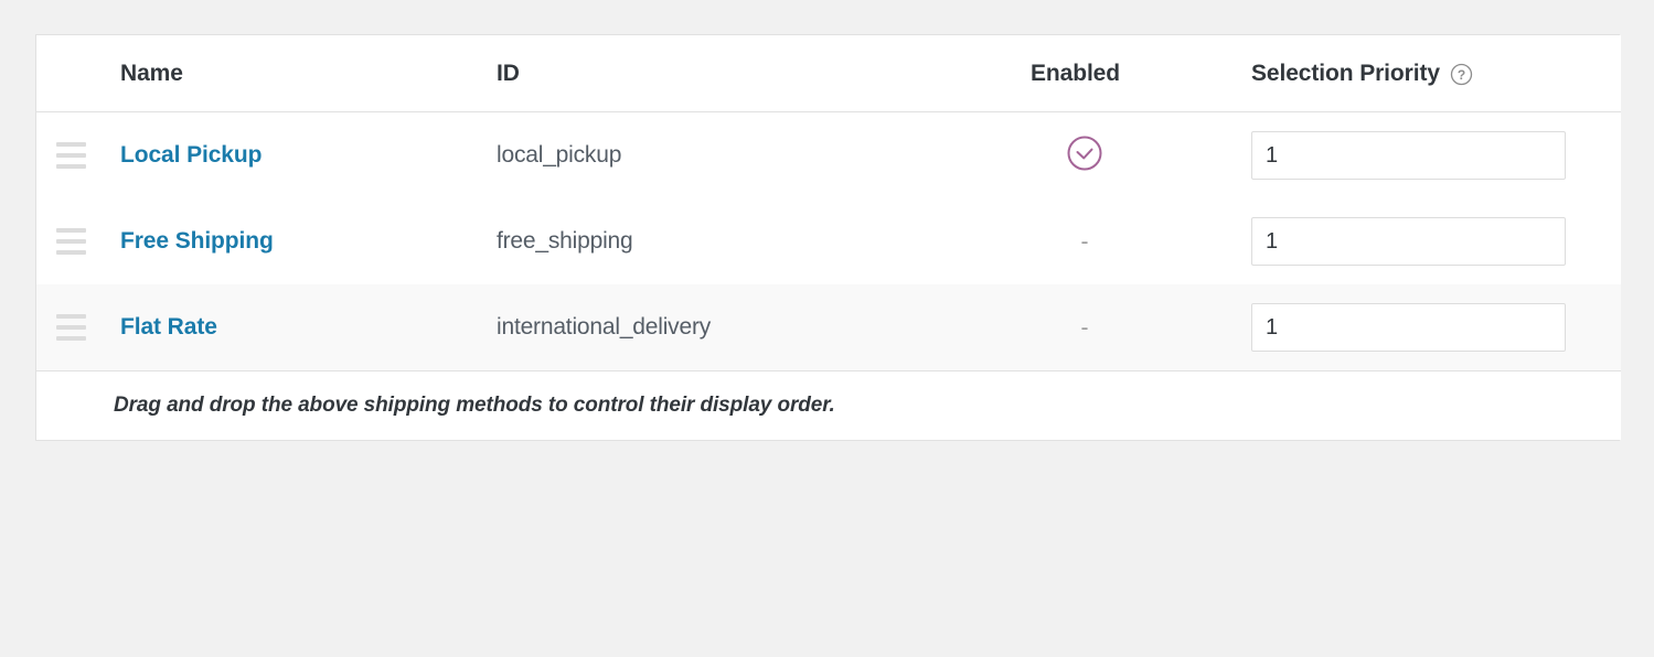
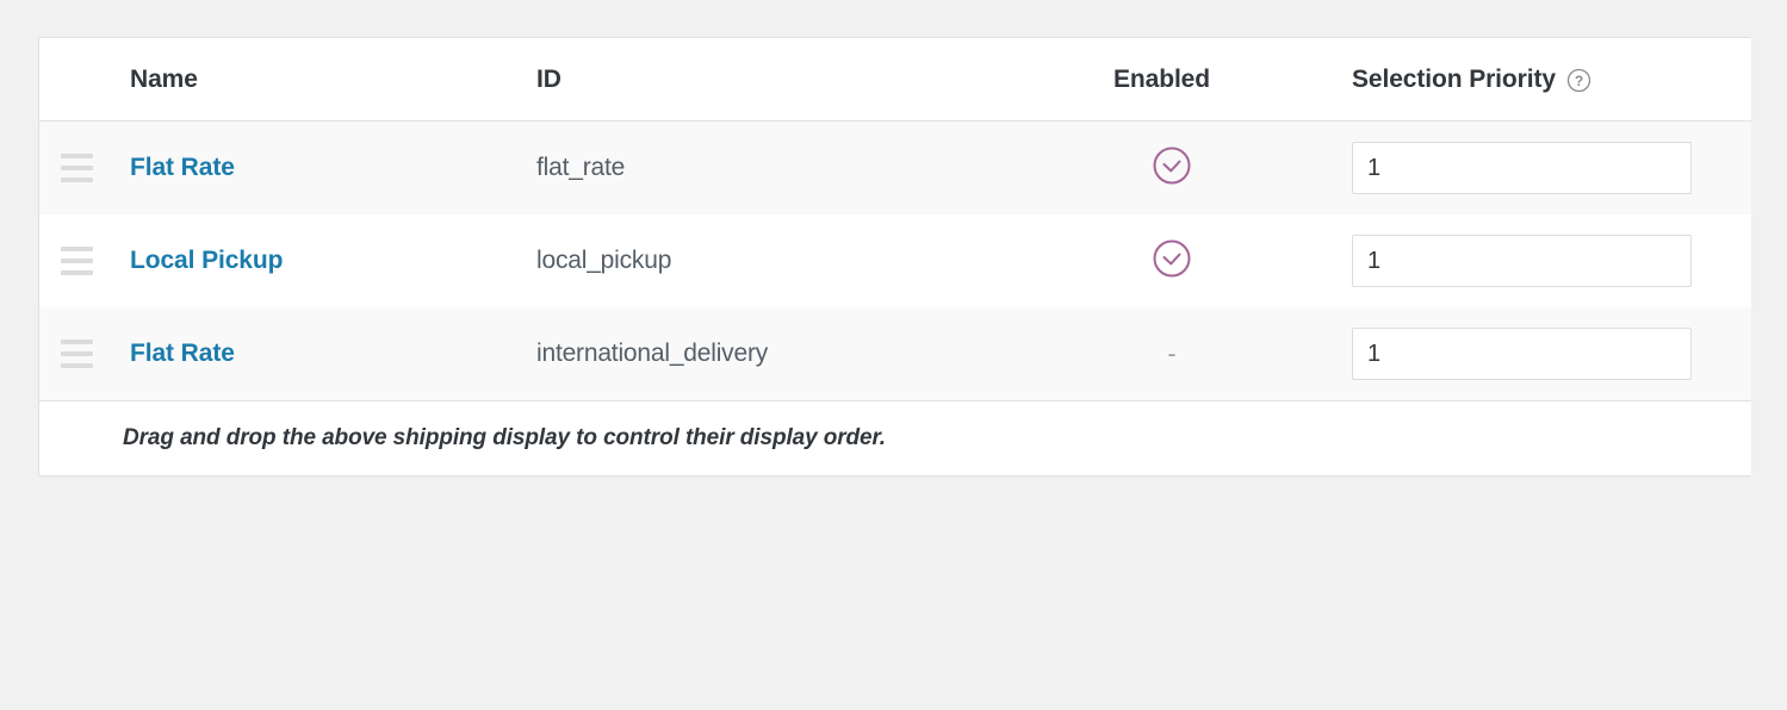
  	Name	ID	Enabled	Selection Priority ?
+ 	Flat Rate	flat_rate		1
  	Local Pickup	local_pickup		1
- 	Free Shipping	free_shipping	-	1
  	Flat Rate	international_delivery	-	1
- Drag and drop the above shipping methods to control their display order.
+ Drag and drop the above shipping display to control their display order.
